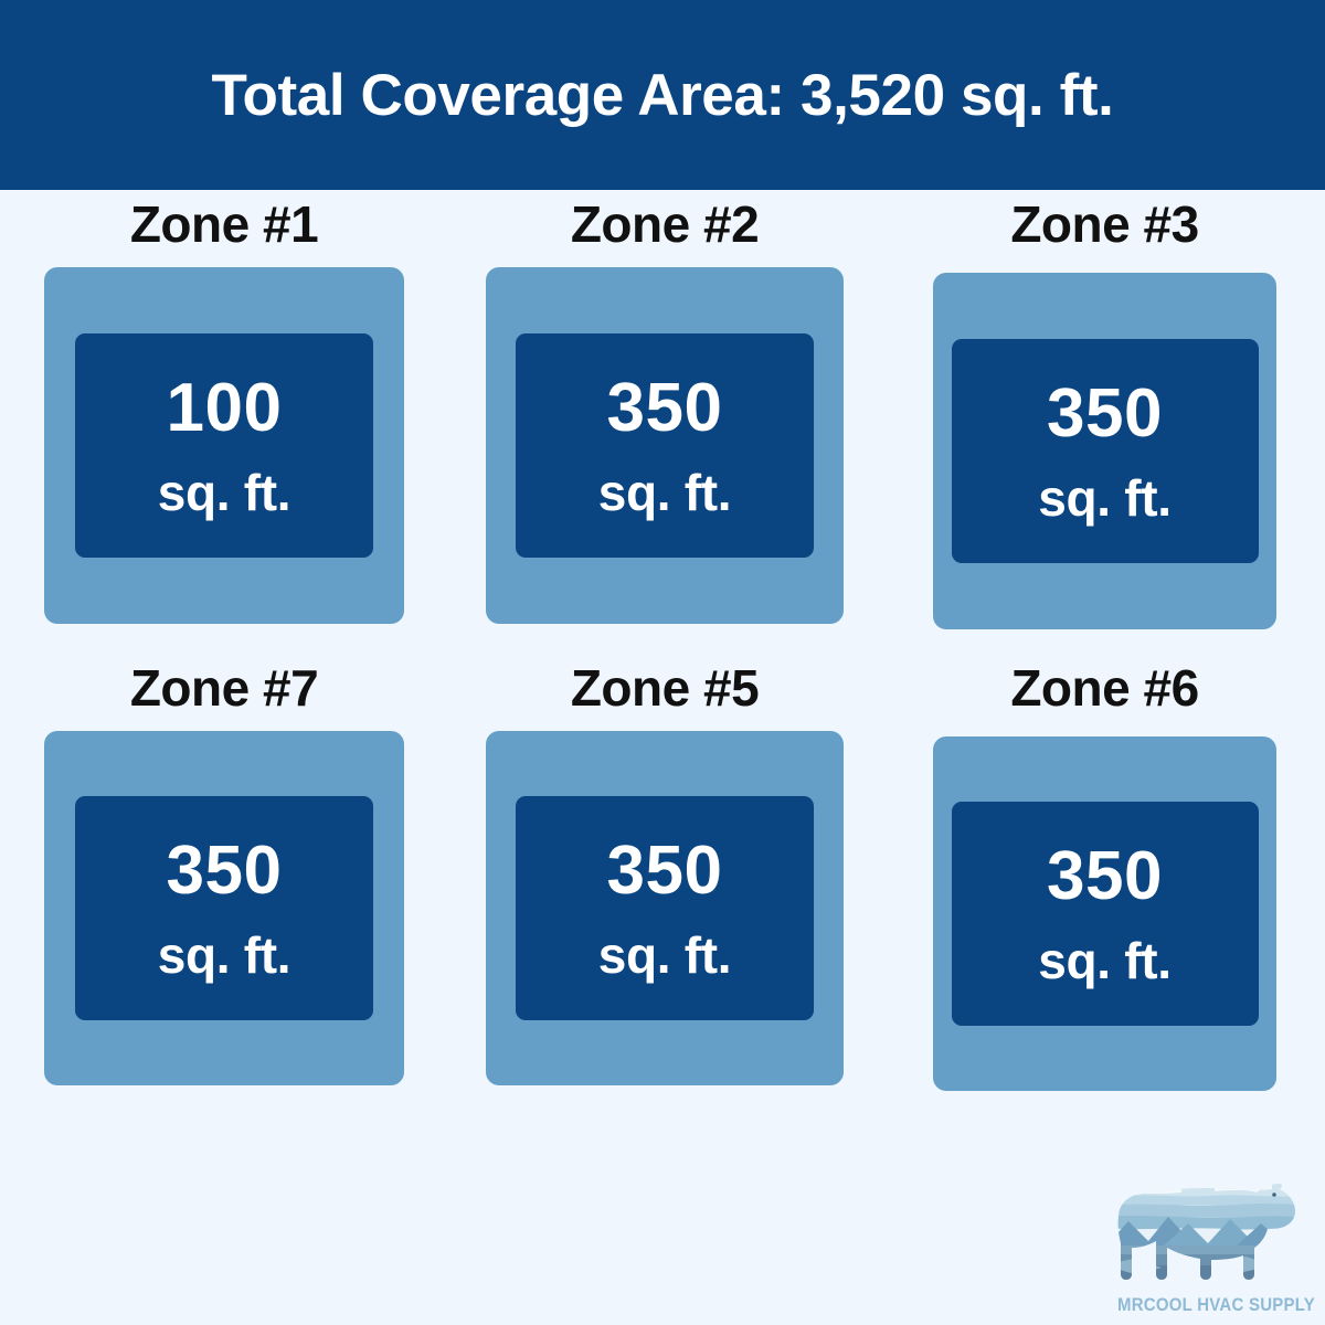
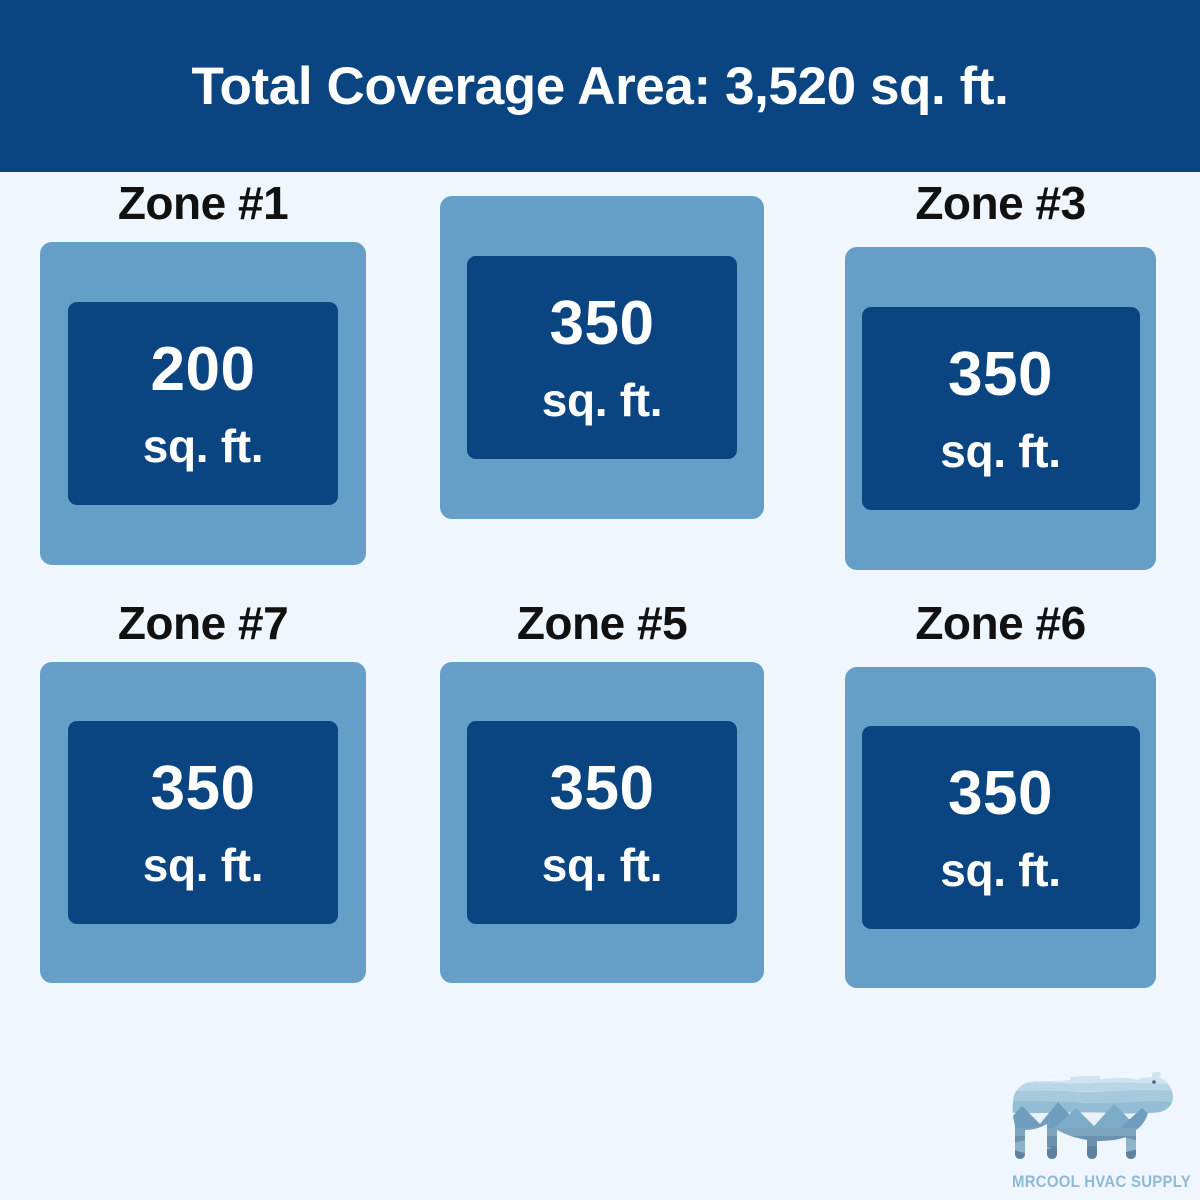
  Total Coverage Area: 3,520 sq. ft.
  Zone #1
- 100
+ 200
  sq. ft.
- Zone #2
  350
  sq. ft.
  Zone #3
  350
  sq. ft.
  Zone #7
  350
  sq. ft.
  Zone #5
  350
  sq. ft.
  Zone #6
  350
  sq. ft.
  MRCOOL HVAC SUPPLY
